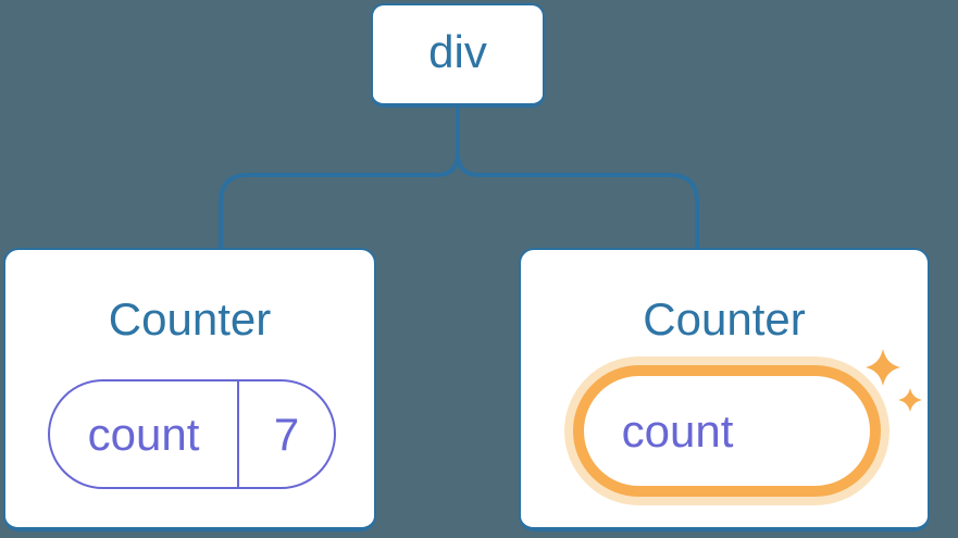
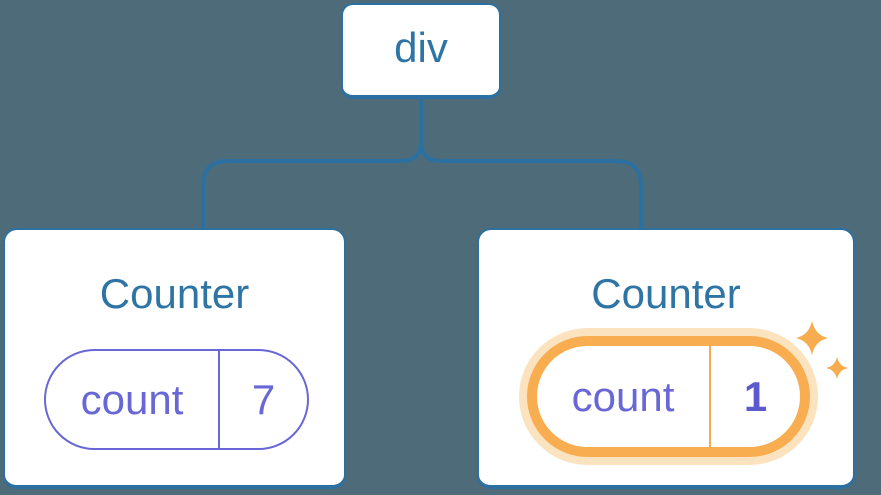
  div
  Counter
  count
  7
  Counter
  count
+ 1
